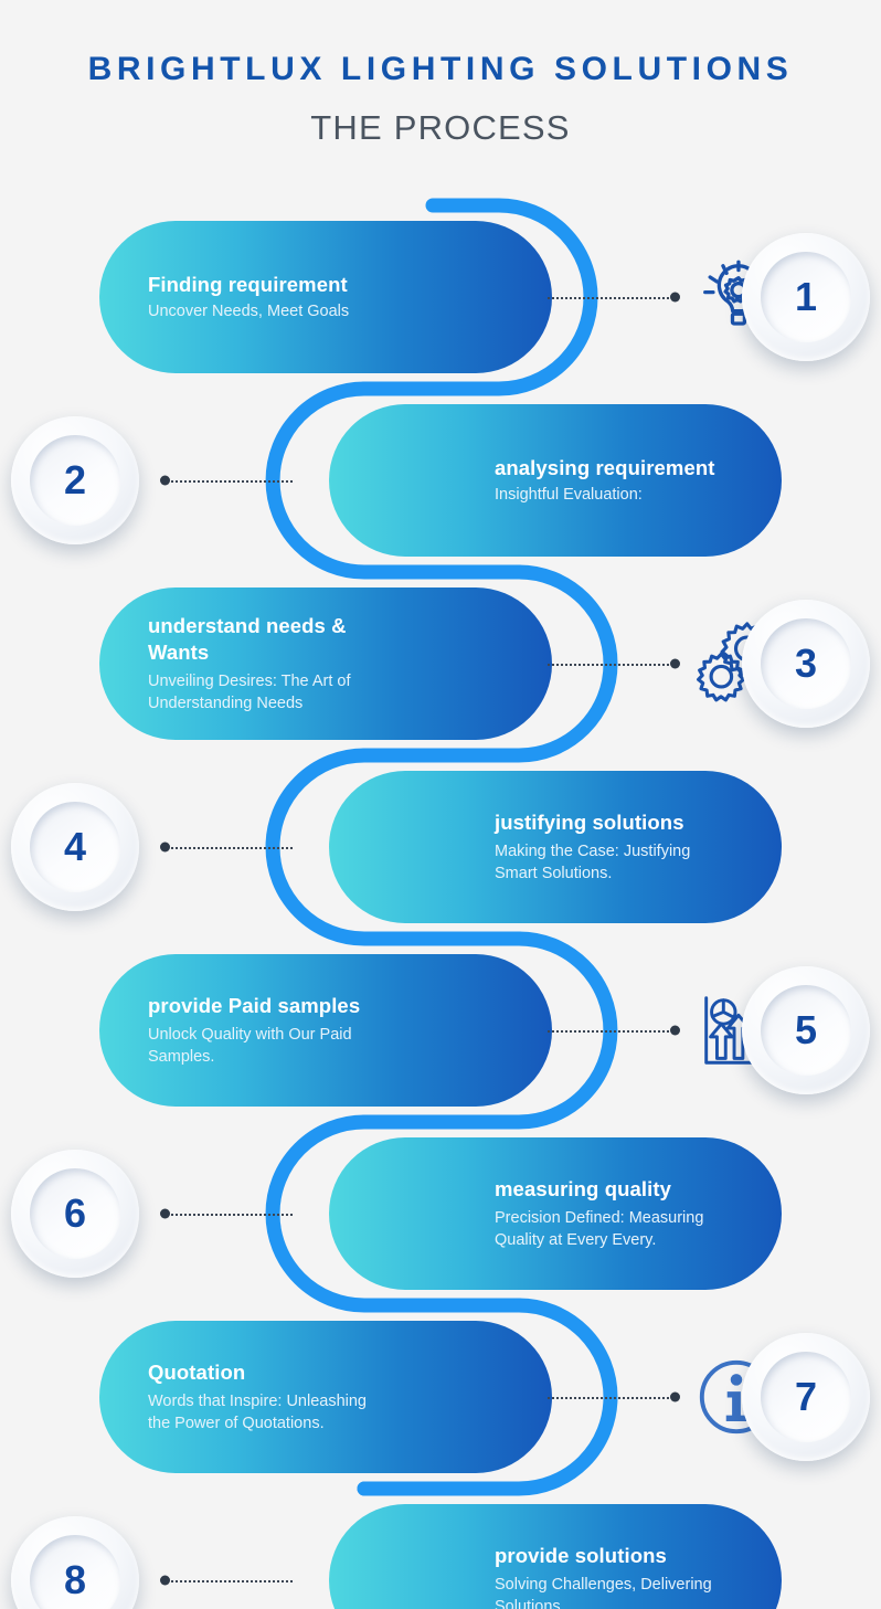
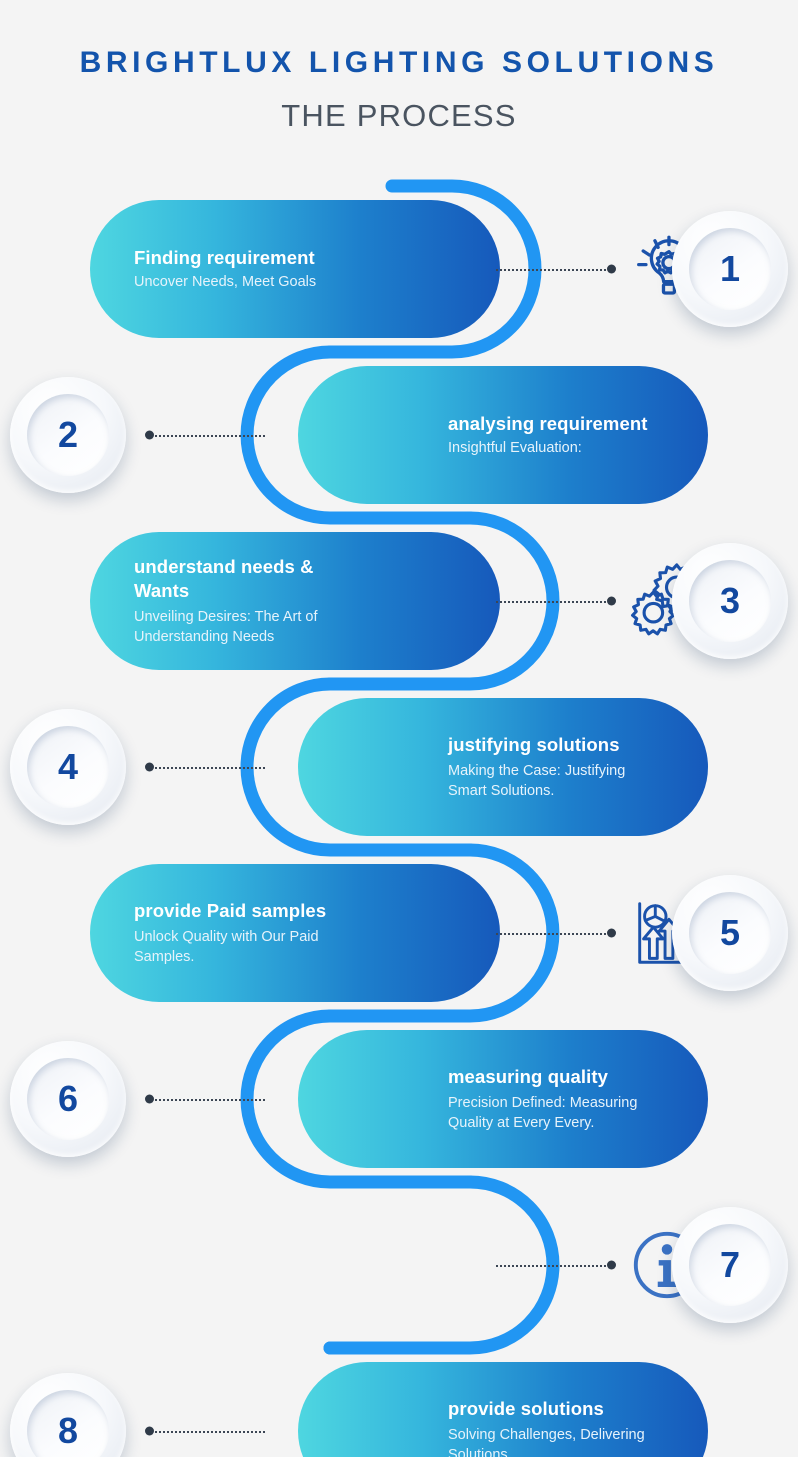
  BRIGHTLUX LIGHTING SOLUTIONS
  THE PROCESS
  Finding requirement
  Uncover Needs, Meet Goals
  1
  analysing requirement
  Insightful Evaluation:
  2
  understand needs & Wants
  Unveiling Desires: The Art of Understanding Needs
  3
  justifying solutions
  Making the Case: Justifying Smart Solutions.
  4
  provide Paid samples
  Unlock Quality with Our Paid Samples.
  5
  measuring quality
  Precision Defined: Measuring Quality at Every Every.
  6
- Quotation
- Words that Inspire: Unleashing the Power of Quotations.
  7
  provide solutions
  Solving Challenges, Delivering Solutions.
  8
